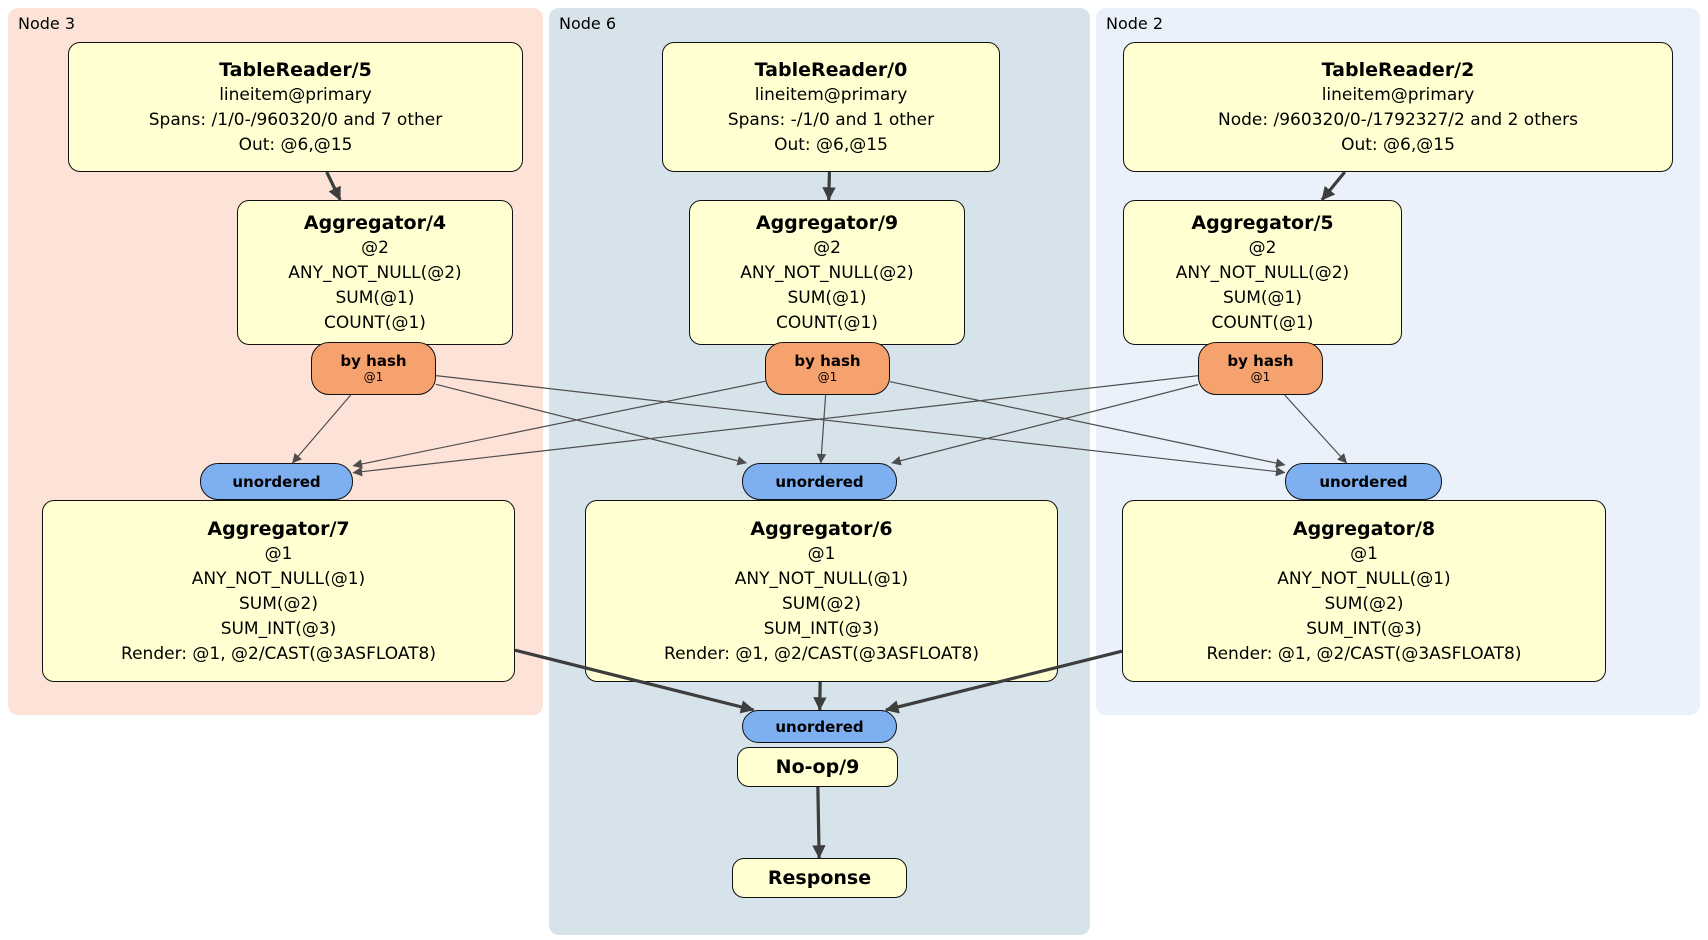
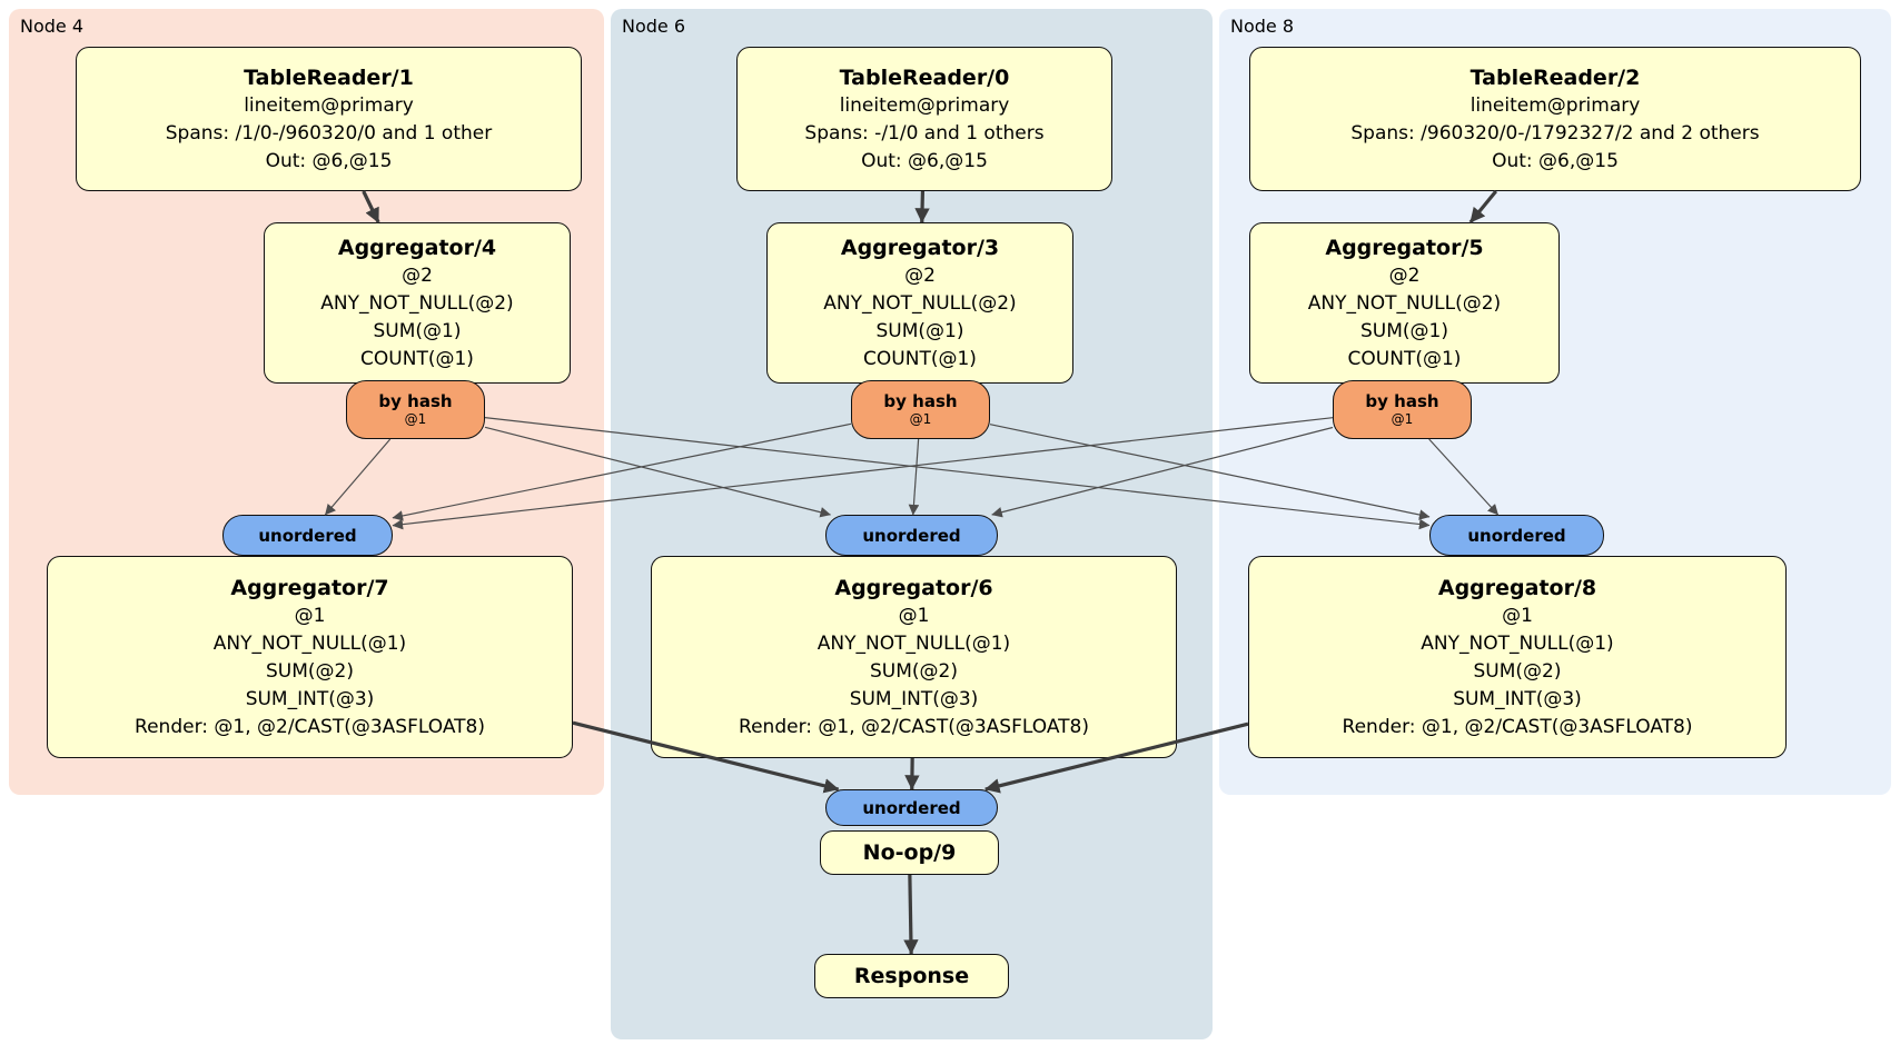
- Node 3
+ Node 4
  Node 6
- Node 2
+ Node 8
- TableReader/5
+ TableReader/1
  lineitem@primary
- Spans: /1/0-/960320/0 and 7 other
+ Spans: /1/0-/960320/0 and 1 other
  Out: @6,@15
  TableReader/0
  lineitem@primary
- Spans: -/1/0 and 1 other
+ Spans: -/1/0 and 1 others
  Out: @6,@15
  TableReader/2
  lineitem@primary
- Node: /960320/0-/1792327/2 and 2 others
+ Spans: /960320/0-/1792327/2 and 2 others
  Out: @6,@15
  Aggregator/4
  @2
  ANY_NOT_NULL(@2)
  SUM(@1)
  COUNT(@1)
- Aggregator/9
+ Aggregator/3
  @2
  ANY_NOT_NULL(@2)
  SUM(@1)
  COUNT(@1)
  Aggregator/5
  @2
  ANY_NOT_NULL(@2)
  SUM(@1)
  COUNT(@1)
  by hash
  @1
  by hash
  @1
  by hash
  @1
  unordered
  unordered
  unordered
  Aggregator/7
  @1
  ANY_NOT_NULL(@1)
  SUM(@2)
  SUM_INT(@3)
  Render: @1, @2/CAST(@3ASFLOAT8)
  Aggregator/6
  @1
  ANY_NOT_NULL(@1)
  SUM(@2)
  SUM_INT(@3)
  Render: @1, @2/CAST(@3ASFLOAT8)
  Aggregator/8
  @1
  ANY_NOT_NULL(@1)
  SUM(@2)
  SUM_INT(@3)
  Render: @1, @2/CAST(@3ASFLOAT8)
  unordered
  No-op/9
  Response
